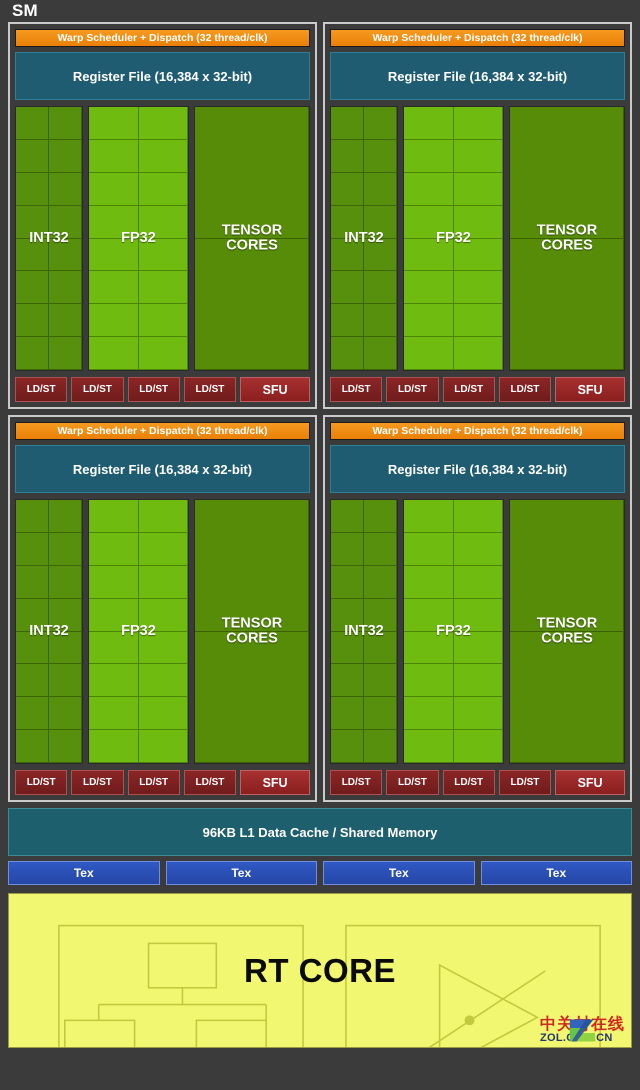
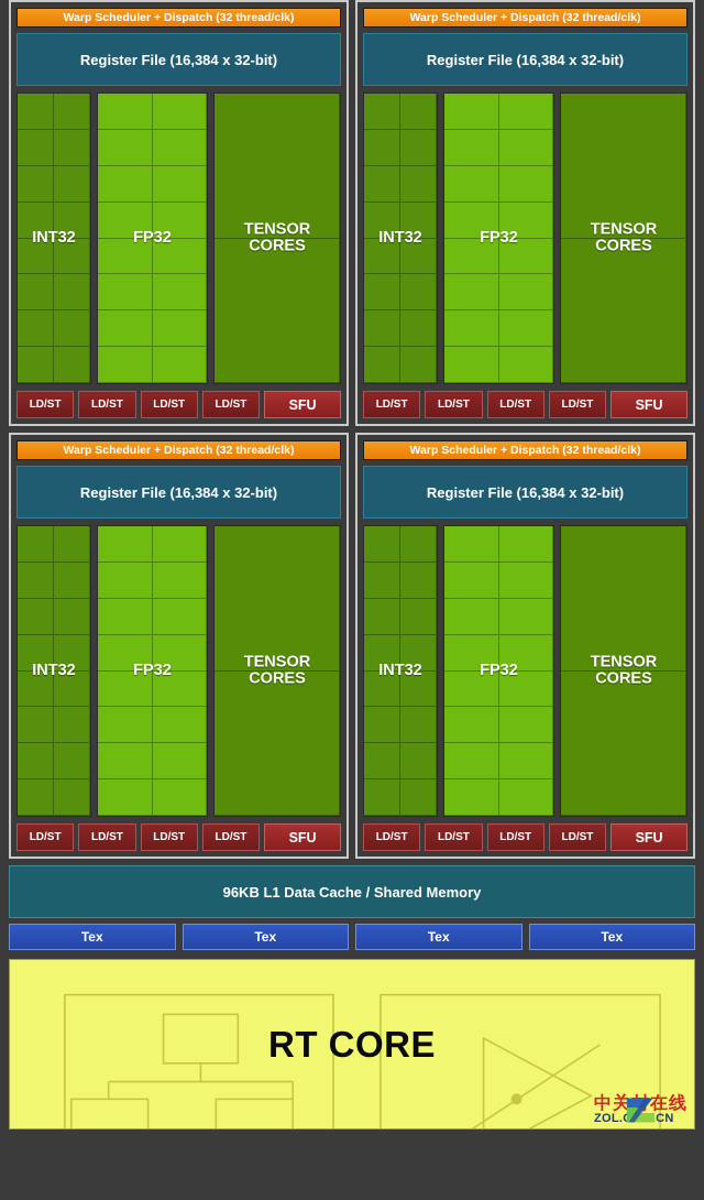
- SM
  Warp Scheduler + Dispatch (32 thread/clk)
  Register File (16,384 x 32-bit)
  INT32
  FP32
  TENSOR
  CORES
  LD/ST
  LD/ST
  LD/ST
  LD/ST
  SFU
  Warp Scheduler + Dispatch (32 thread/clk)
  Register File (16,384 x 32-bit)
  INT32
  FP32
  TENSOR
  CORES
  LD/ST
  LD/ST
  LD/ST
  LD/ST
  SFU
  Warp Scheduler + Dispatch (32 thread/clk)
  Register File (16,384 x 32-bit)
  INT32
  FP32
  TENSOR
  CORES
  LD/ST
  LD/ST
  LD/ST
  LD/ST
  SFU
  Warp Scheduler + Dispatch (32 thread/clk)
  Register File (16,384 x 32-bit)
  INT32
  FP32
  TENSOR
  CORES
  LD/ST
  LD/ST
  LD/ST
  LD/ST
  SFU
  96KB L1 Data Cache / Shared Memory
  Tex
  Tex
  Tex
  Tex
  RT CORE
  中关在线
